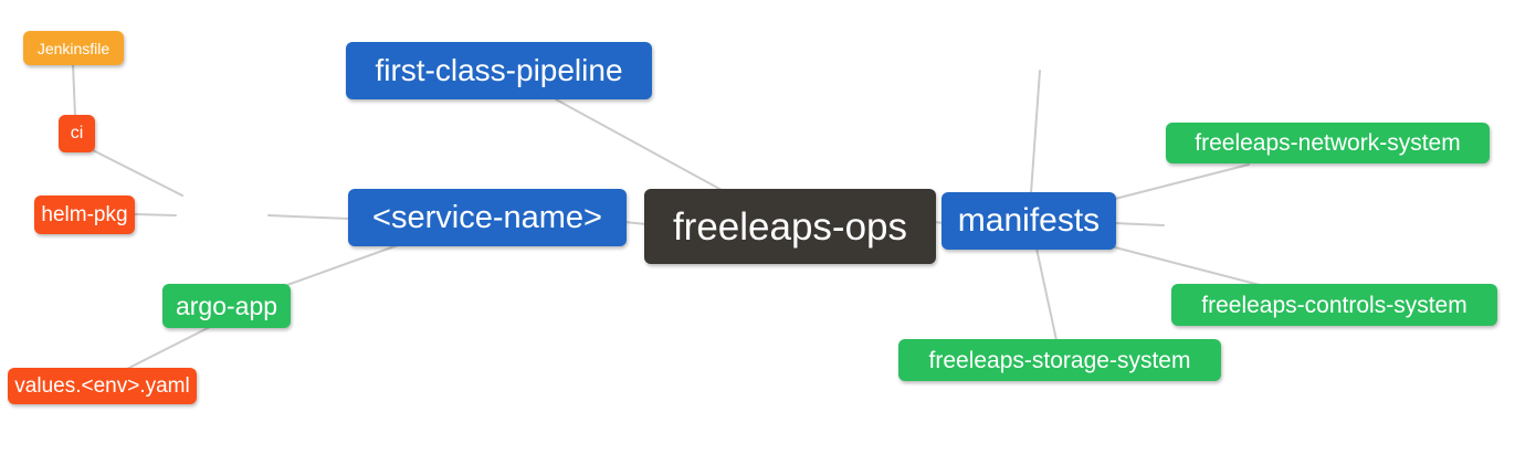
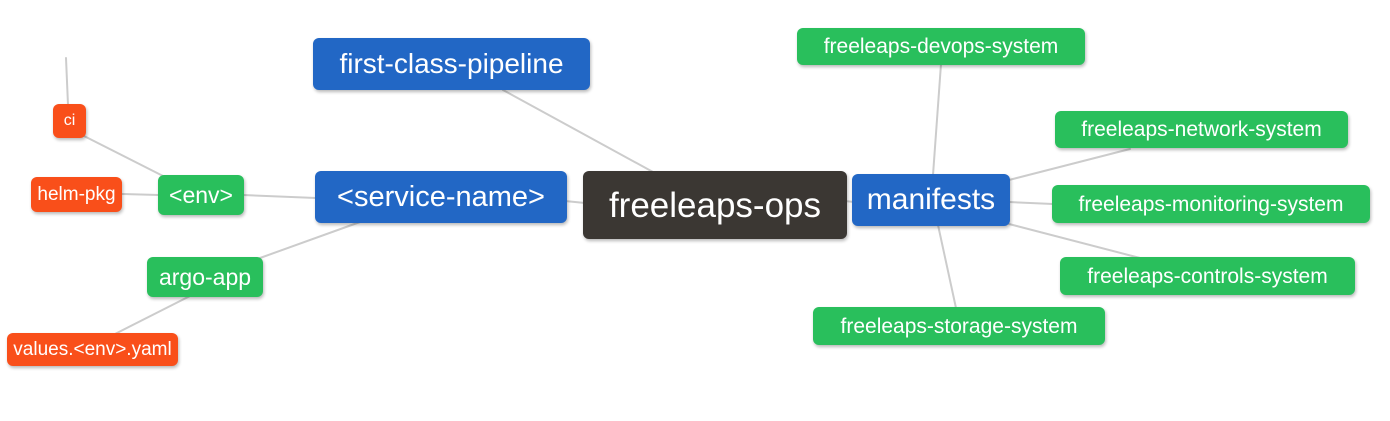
- Jenkinsfile
  ci
  helm-pkg
+ <env>
  argo-app
  values.<env>.yaml
  first-class-pipeline
  <service-name>
  freeleaps-ops
  manifests
+ freeleaps-devops-system
  freeleaps-network-system
+ freeleaps-monitoring-system
  freeleaps-controls-system
  freeleaps-storage-system
